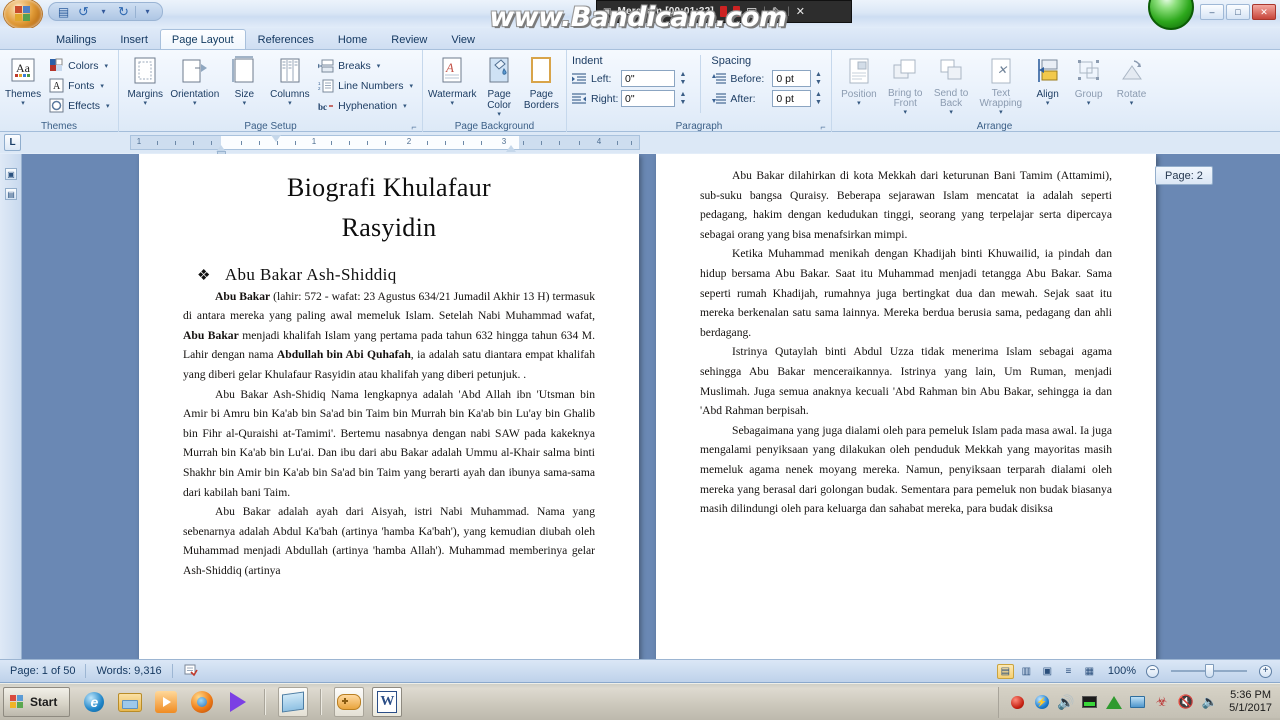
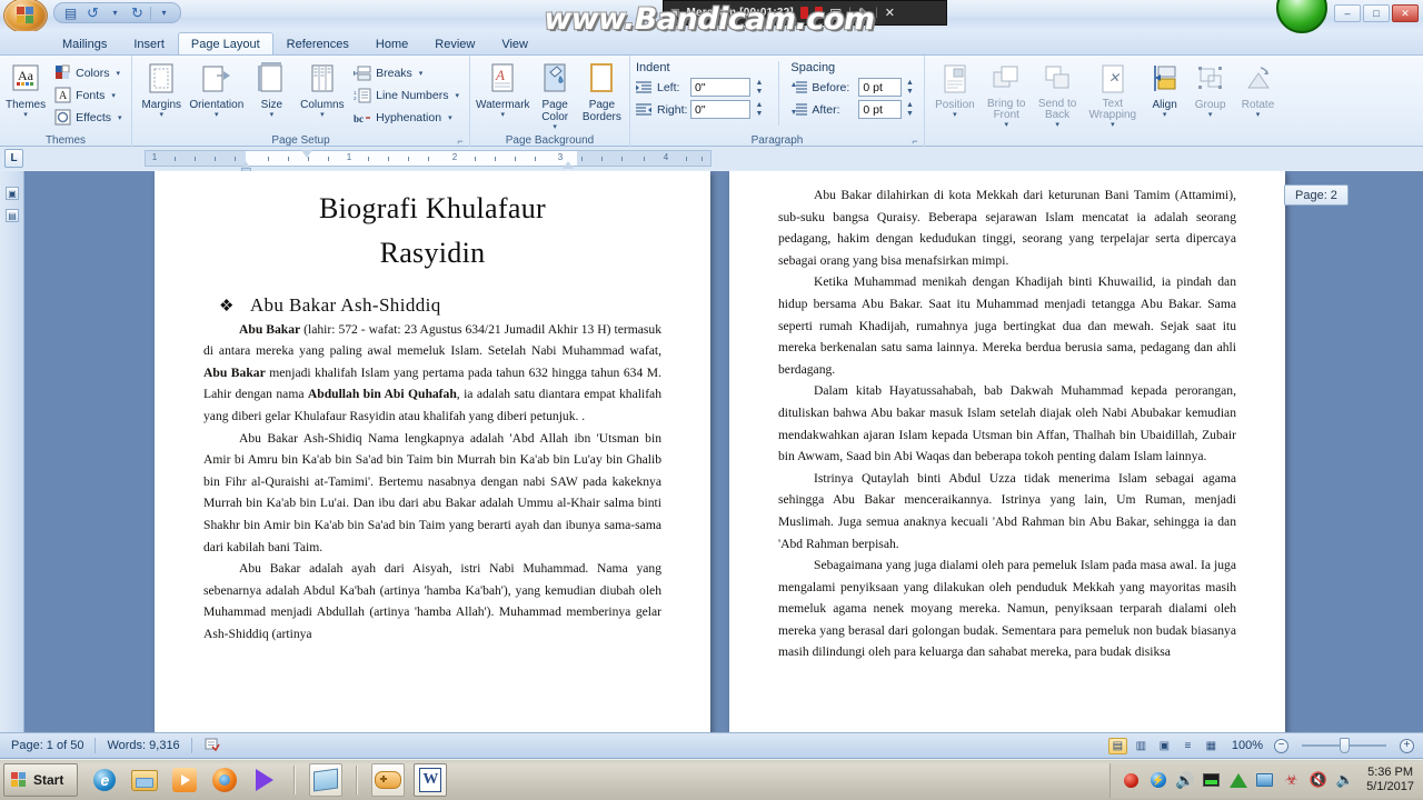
  ▤
  ↺
  ▾
  ↻
  ▾
  –
  □
  ✕
  Mailings
  Insert
  Page Layout
  References
  Home
  Review
  View
  Aa
  Themes
  Colors
  A
  Fonts
  Effects
  Themes
  Margins
  Orientation
  Size
  Columns
  Breaks
  Line Numbers
  bc
  Hyphenation
  Page Setup
  ⌐
  A
  Watermark
  Page Color
  Page Borders
  Page Background
  Indent
  Left:
  0"
  Right:
  0"
  Spacing
  Before:
  0 pt
  After:
  0 pt
  Paragraph
  ⌐
  Position
  Bring to Front
  Send to Back
  ✕
  Text Wrapping
  Align
  Group
  Rotate
- Arrange
  L
  1
  1
  2
  3
  4
  ▣
  ▤
  Biografi Khulafaur
  Rasyidin
  ❖
  Abu Bakar Ash-Shiddiq
  Abu Bakar (lahir: 572 - wafat: 23 Agustus 634/21 Jumadil Akhir 13 H) termasuk di antara mereka yang paling awal memeluk Islam. Setelah Nabi Muhammad wafat, Abu Bakar menjadi khalifah Islam yang pertama pada tahun 632 hingga tahun 634 M. Lahir dengan nama Abdullah bin Abi Quhafah, ia adalah satu diantara empat khalifah yang diberi gelar Khulafaur Rasyidin atau khalifah yang diberi petunjuk. .
  Abu Bakar Ash-Shidiq Nama lengkapnya adalah 'Abd Allah ibn 'Utsman bin Amir bi Amru bin Ka'ab bin Sa'ad bin Taim bin Murrah bin Ka'ab bin Lu'ay bin Ghalib bin Fihr al-Quraishi at-Tamimi'. Bertemu nasabnya dengan nabi SAW pada kakeknya Murrah bin Ka'ab bin Lu'ai. Dan ibu dari abu Bakar adalah Ummu al-Khair salma binti Shakhr bin Amir bin Ka'ab bin Sa'ad bin Taim yang berarti ayah dan ibunya sama-sama dari kabilah bani Taim.
  Abu Bakar adalah ayah dari Aisyah, istri Nabi Muhammad. Nama yang sebenarnya adalah Abdul Ka'bah (artinya 'hamba Ka'bah'), yang kemudian diubah oleh Muhammad menjadi Abdullah (artinya 'hamba Allah'). Muhammad memberinya gelar Ash-Shiddiq (artinya
- Abu Bakar dilahirkan di kota Mekkah dari keturunan Bani Tamim (Attamimi), sub-suku bangsa Quraisy. Beberapa sejarawan Islam mencatat ia adalah seperti pedagang, hakim dengan kedudukan tinggi, seorang yang terpelajar serta dipercaya sebagai orang yang bisa menafsirkan mimpi.
+ Abu Bakar dilahirkan di kota Mekkah dari keturunan Bani Tamim (Attamimi), sub-suku bangsa Quraisy. Beberapa sejarawan Islam mencatat ia adalah seorang pedagang, hakim dengan kedudukan tinggi, seorang yang terpelajar serta dipercaya sebagai orang yang bisa menafsirkan mimpi.
  Ketika Muhammad menikah dengan Khadijah binti Khuwailid, ia pindah dan hidup bersama Abu Bakar. Saat itu Muhammad menjadi tetangga Abu Bakar. Sama seperti rumah Khadijah, rumahnya juga bertingkat dua dan mewah. Sejak saat itu mereka berkenalan satu sama lainnya. Mereka berdua berusia sama, pedagang dan ahli berdagang.
+ Dalam kitab Hayatussahabah, bab Dakwah Muhammad kepada perorangan, dituliskan bahwa Abu bakar masuk Islam setelah diajak oleh Nabi Abubakar kemudian mendakwahkan ajaran Islam kepada Utsman bin Affan, Thalhah bin Ubaidillah, Zubair bin Awwam, Saad bin Abi Waqas dan beberapa tokoh penting dalam Islam lainnya.
  Istrinya Qutaylah binti Abdul Uzza tidak menerima Islam sebagai agama sehingga Abu Bakar menceraikannya. Istrinya yang lain, Um Ruman, menjadi Muslimah. Juga semua anaknya kecuali 'Abd Rahman bin Abu Bakar, sehingga ia dan 'Abd Rahman berpisah.
  Sebagaimana yang juga dialami oleh para pemeluk Islam pada masa awal. Ia juga mengalami penyiksaan yang dilakukan oleh penduduk Mekkah yang mayoritas masih memeluk agama nenek moyang mereka. Namun, penyiksaan terparah dialami oleh mereka yang berasal dari golongan budak. Sementara para pemeluk non budak biasanya masih dilindungi oleh para keluarga dan sahabat mereka, para budak disiksa
  Page: 2
  Page: 1 of 50
  Words: 9,316
  ▤
  ▥
  ▣
  ≡
  ▦
  100%
  −
  +
  ▣
  Merekam [00:01:32]
  ▣
  |
  ✎
  |
  ✕
  www.Bandicam.com
  Start
  W
  ⚡
  🔊
  ☣
  🔇
  🔈
  5:36 PM
  5/1/2017
